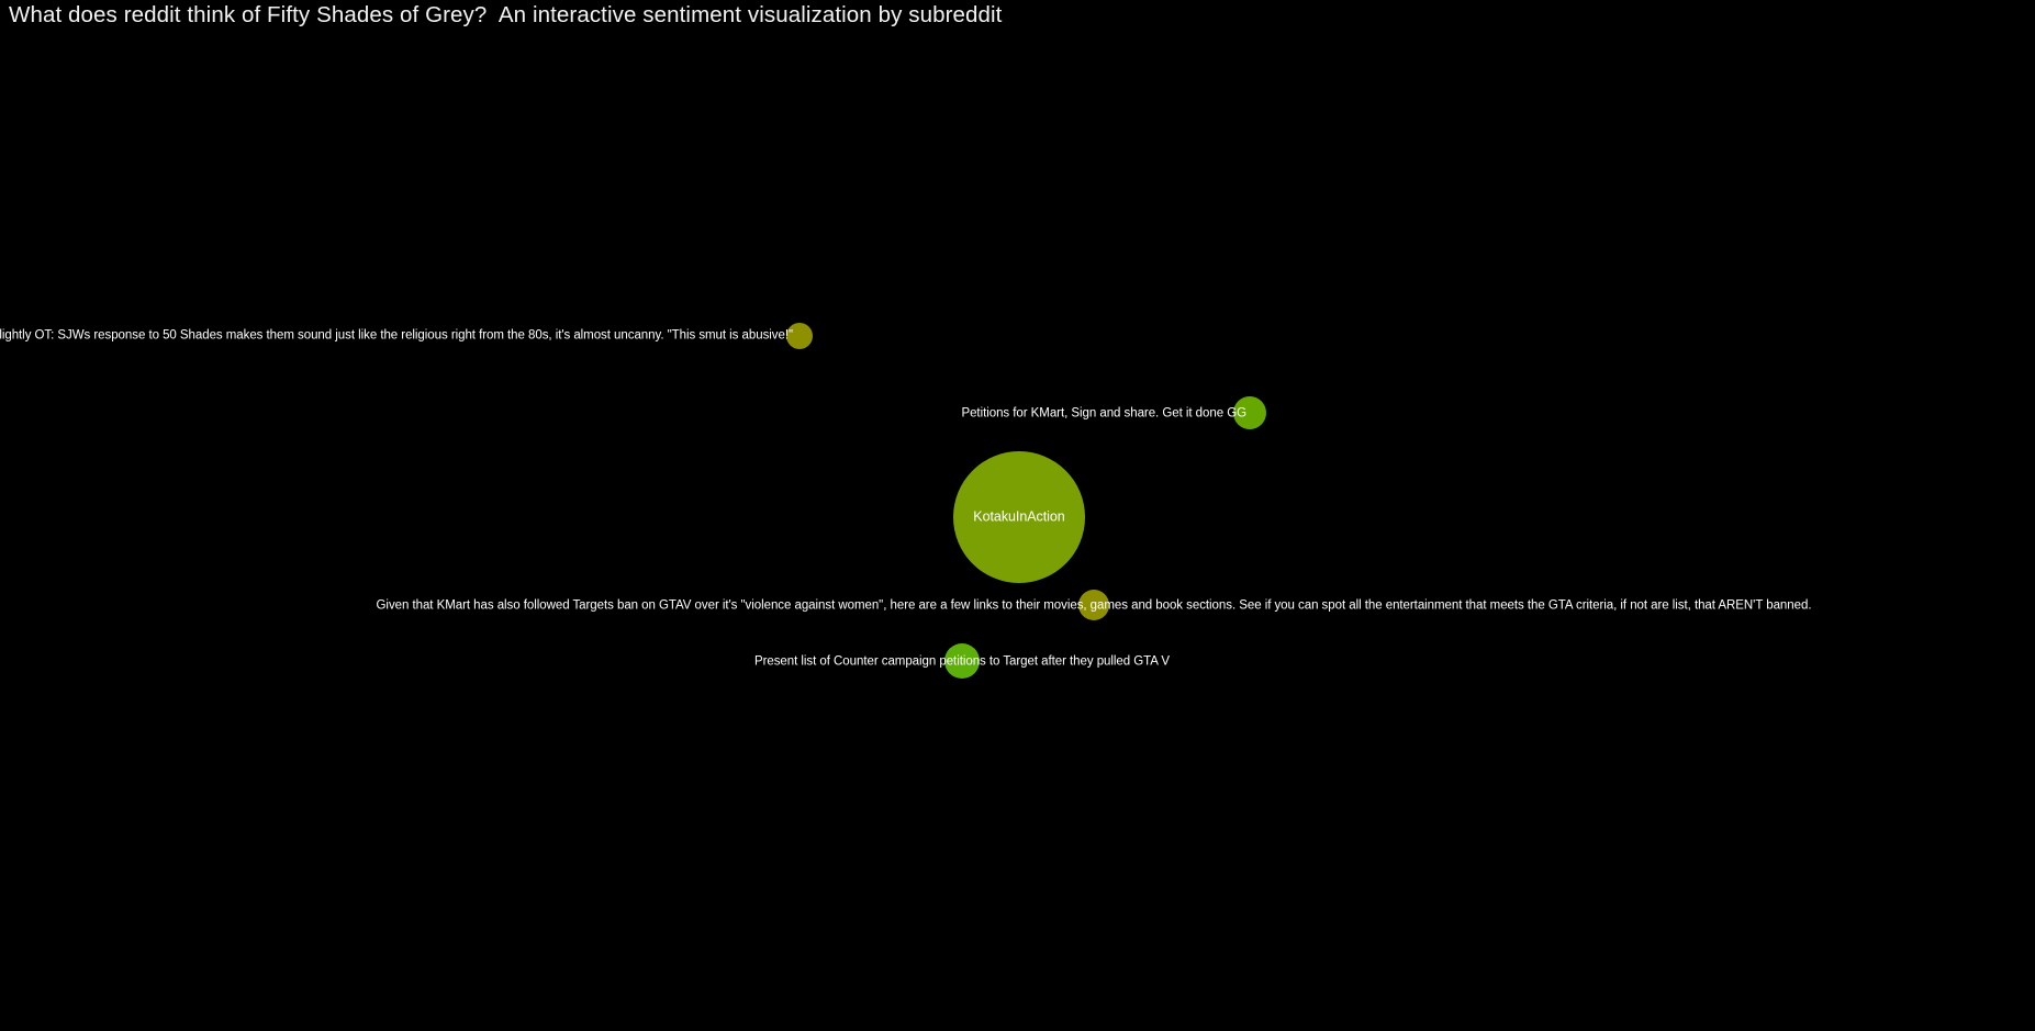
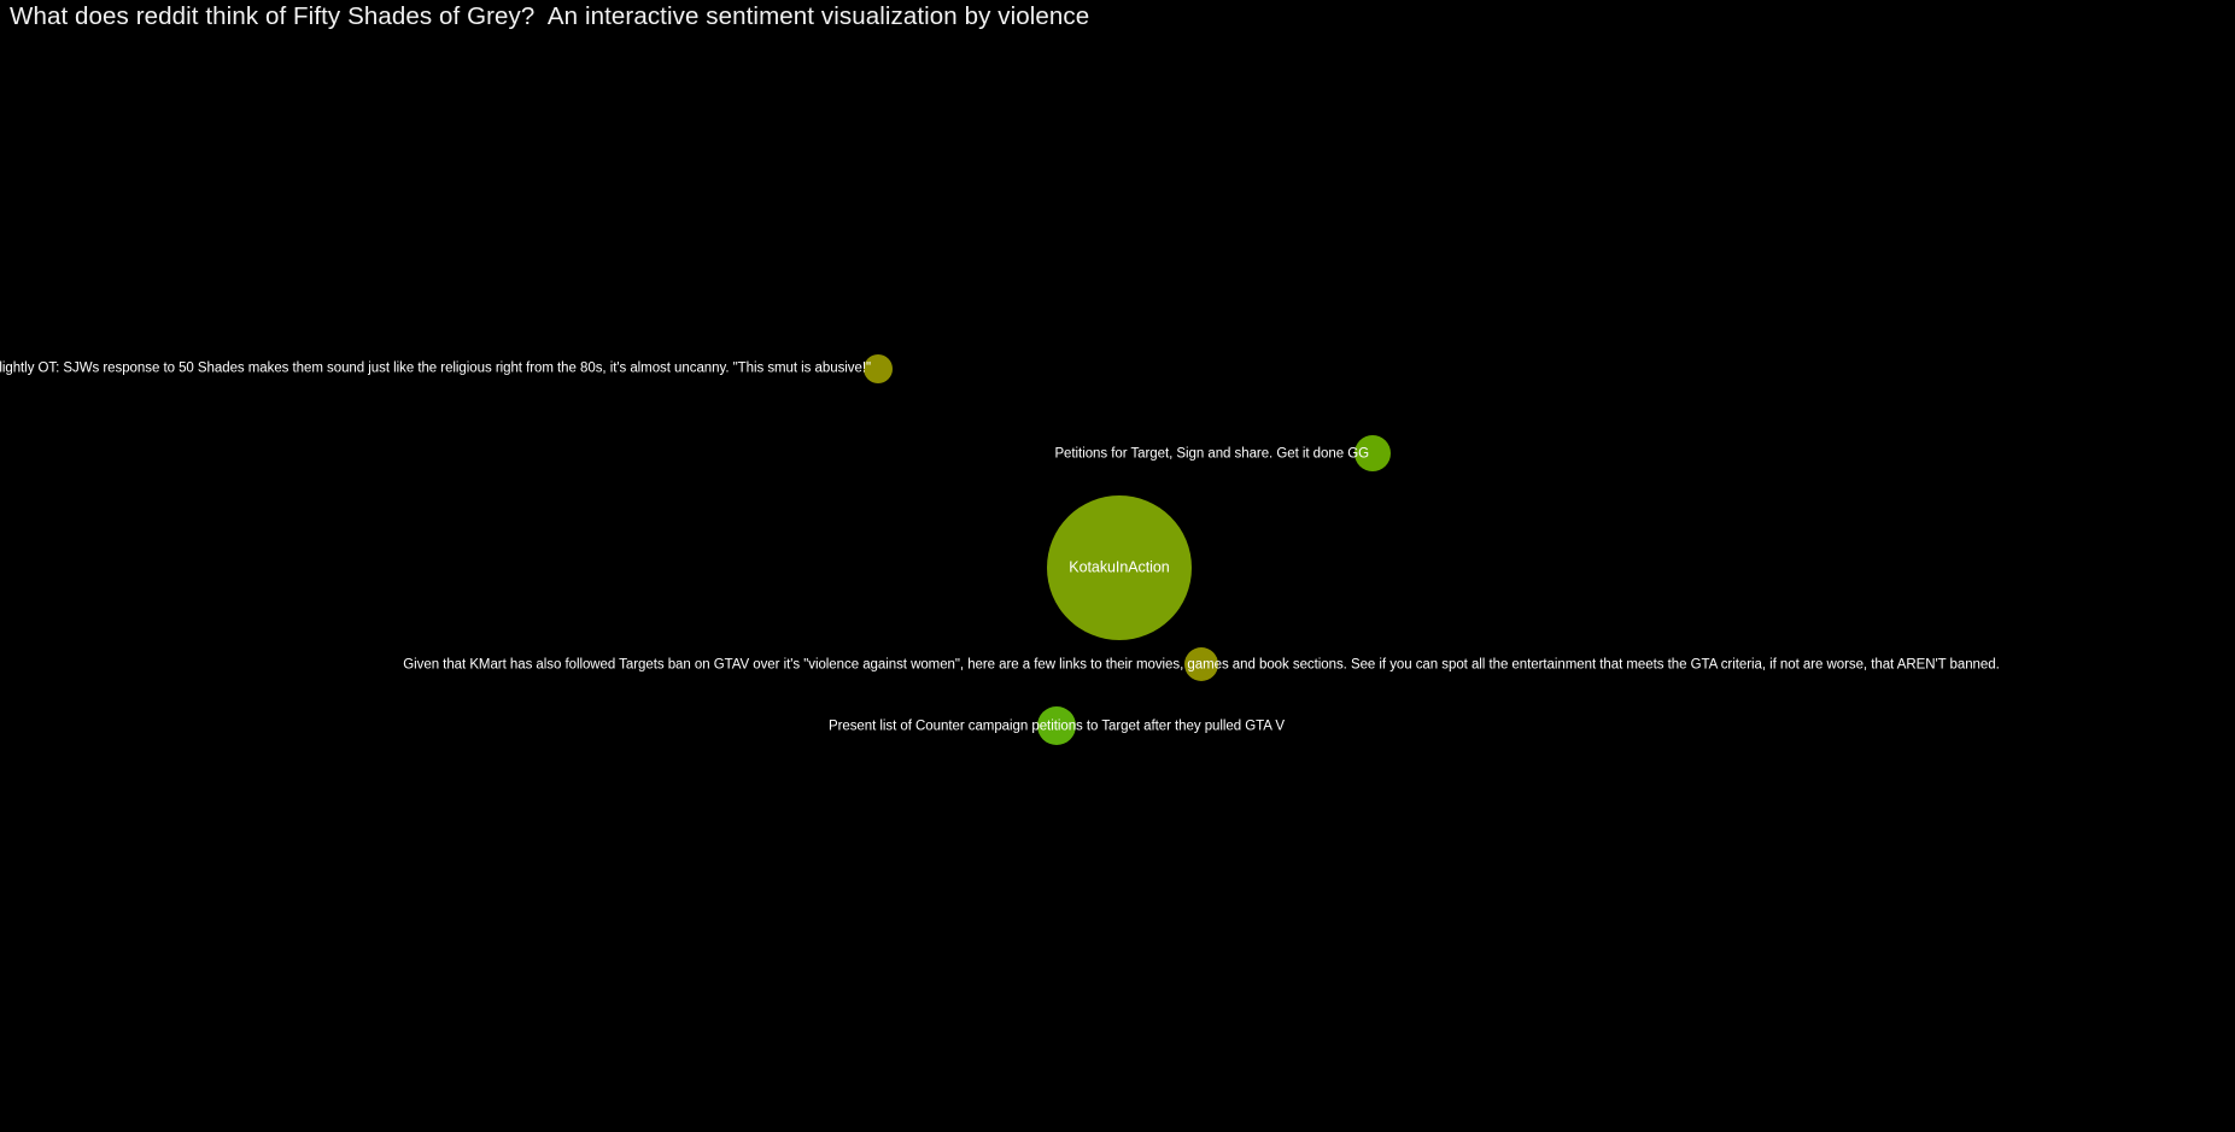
- What does reddit think of Fifty Shades of Grey? An interactive sentiment visualization by subreddit
+ What does reddit think of Fifty Shades of Grey? An interactive sentiment visualization by violence
  lightly OT: SJWs response to 50 Shades makes them sound just like the religious right from the 80s, it's almost uncanny. "This smut is abusive!"
- Petitions for KMart, Sign and share. Get it done GG
+ Petitions for Target, Sign and share. Get it done GG
  KotakuInAction
- Given that KMart has also followed Targets ban on GTAV over it's "violence against women", here are a few links to their movies, games and book sections. See if you can spot all the entertainment that meets the GTA criteria, if not are list, that AREN'T banned.
+ Given that KMart has also followed Targets ban on GTAV over it's "violence against women", here are a few links to their movies, games and book sections. See if you can spot all the entertainment that meets the GTA criteria, if not are worse, that AREN'T banned.
  Present list of Counter campaign petitions to Target after they pulled GTA V
